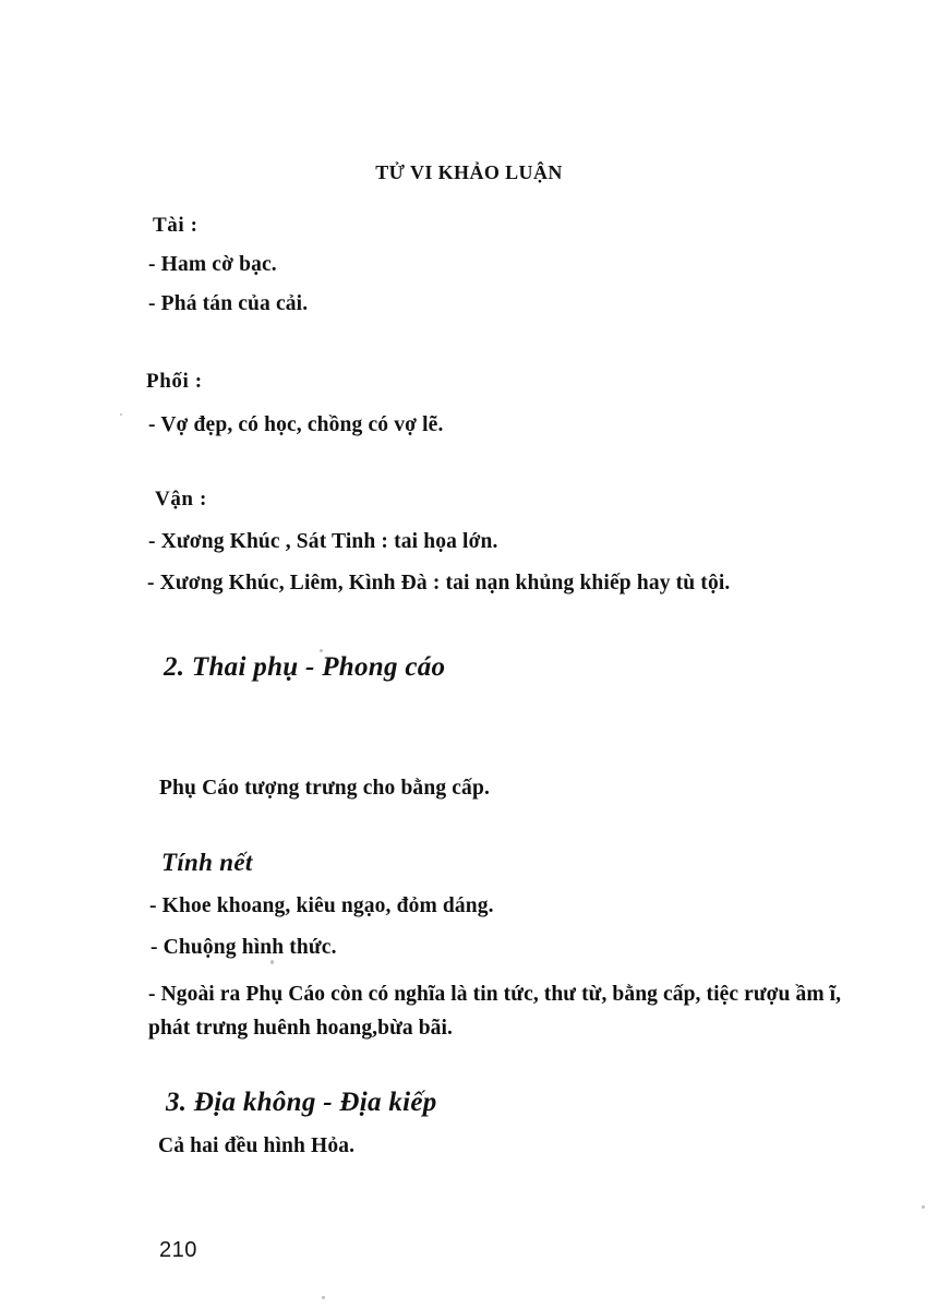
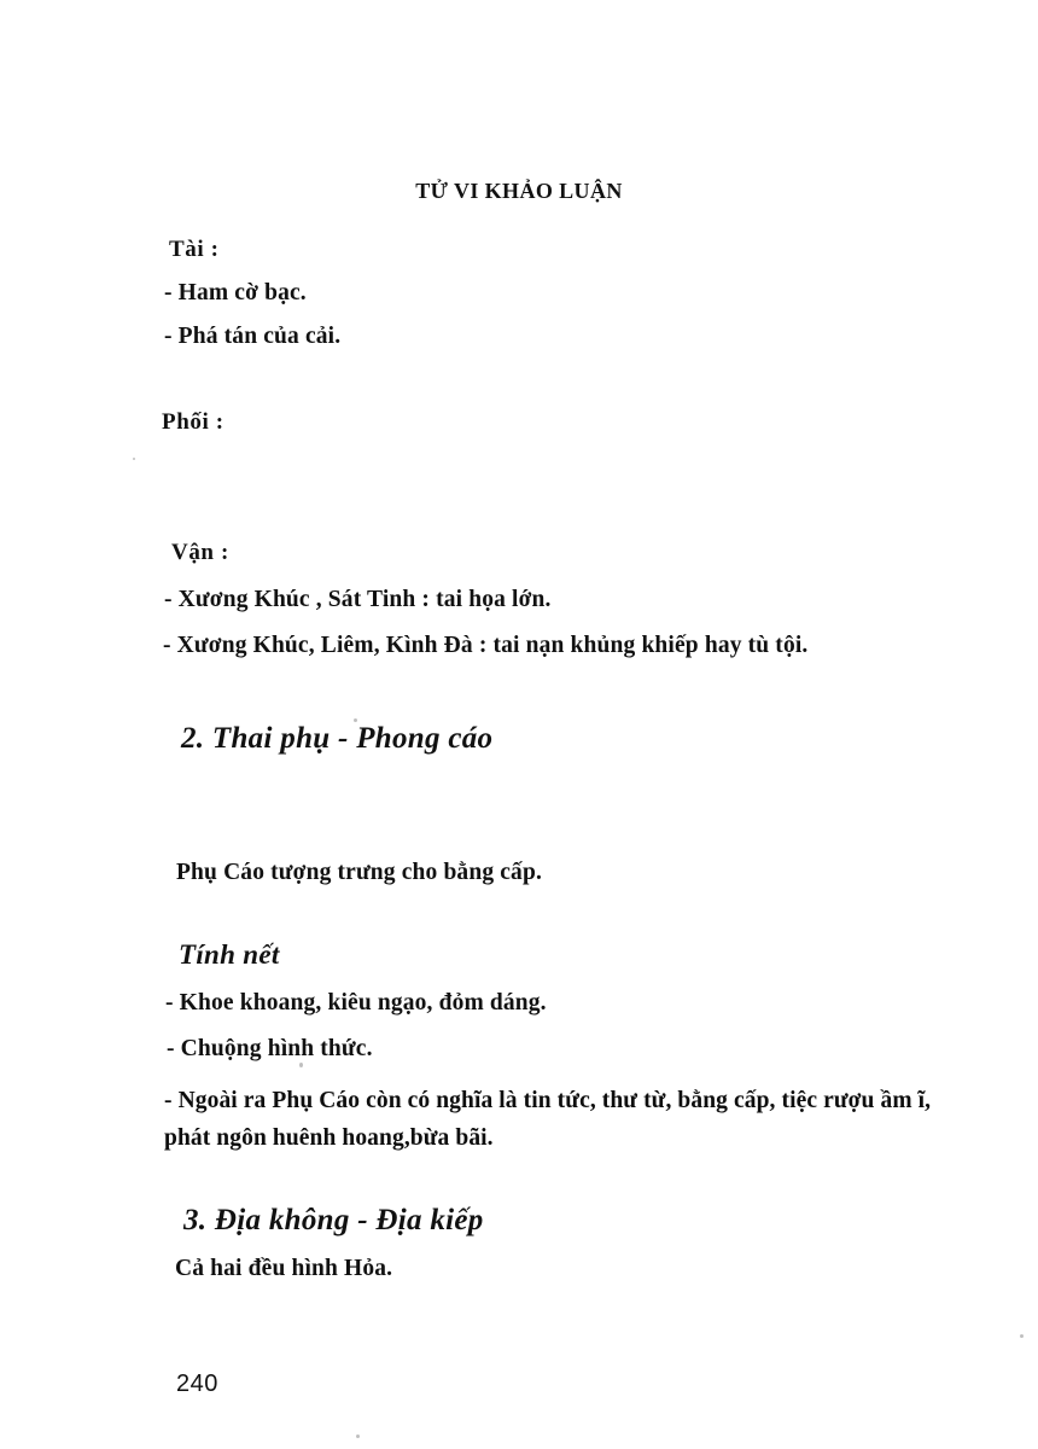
  TỬ VI KHẢO LUẬN
  Tài :
  - Ham cờ bạc.
  - Phá tán của cải.
  Phối :
- - Vợ đẹp, có học, chồng có vợ lẽ.
  Vận :
  - Xương Khúc , Sát Tinh : tai họa lớn.
  - Xương Khúc, Liêm, Kình Đà : tai nạn khủng khiếp hay tù tội.
  2. Thai phụ - Phong cáo
  Phụ Cáo tượng trưng cho bằng cấp.
  Tính nết
  - Khoe khoang, kiêu ngạo, đỏm dáng.
  - Chuộng hình thức.
- - Ngoài ra Phụ Cáo còn có nghĩa là tin tức, thư từ, bằng cấp, tiệc rượu ầm ĩ, phát trưng huênh hoang,bừa bãi.
+ - Ngoài ra Phụ Cáo còn có nghĩa là tin tức, thư từ, bằng cấp, tiệc rượu ầm ĩ, phát ngôn huênh hoang,bừa bãi.
  3. Địa không - Địa kiếp
  Cả hai đều hình Hỏa.
- 210
+ 240
